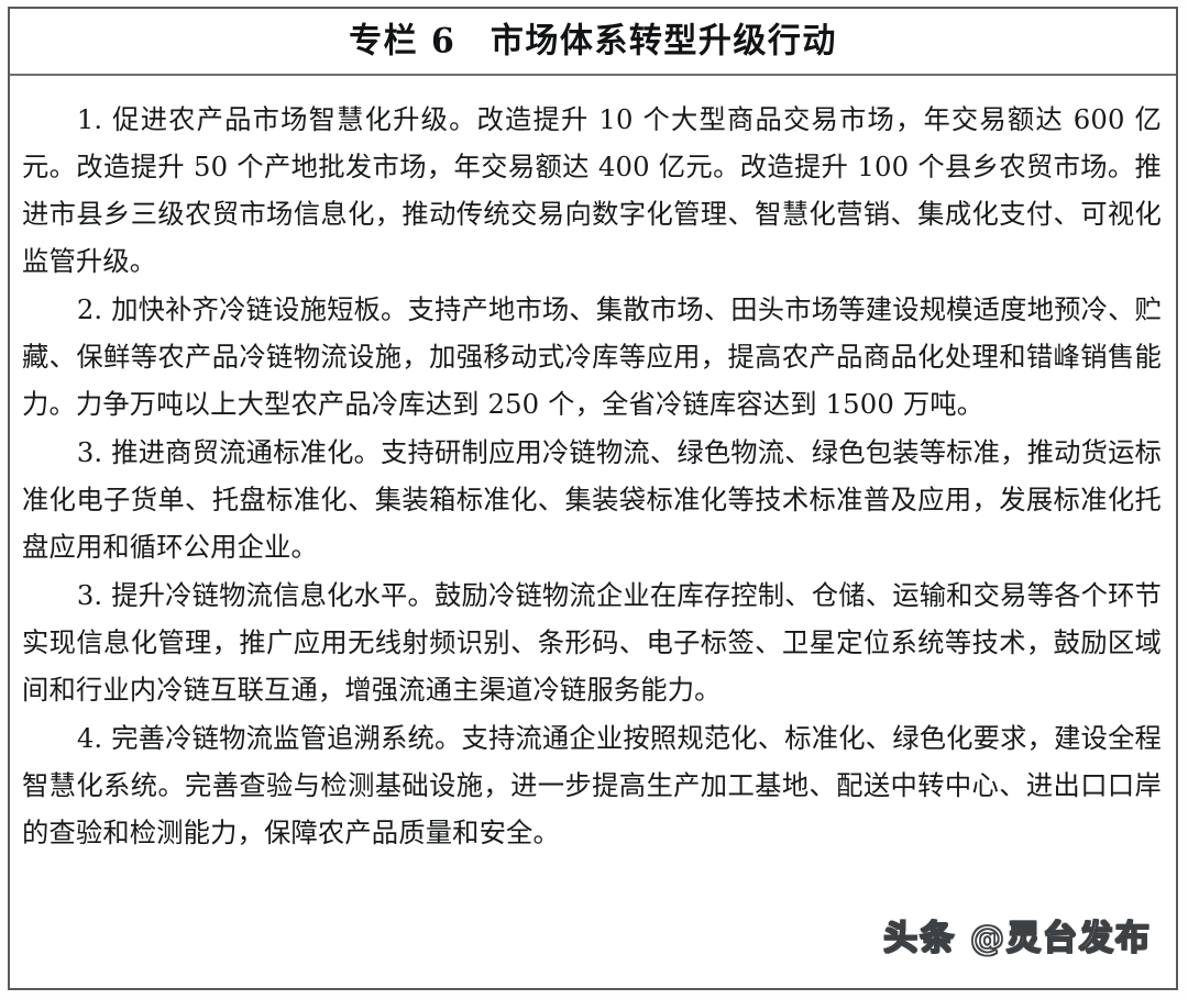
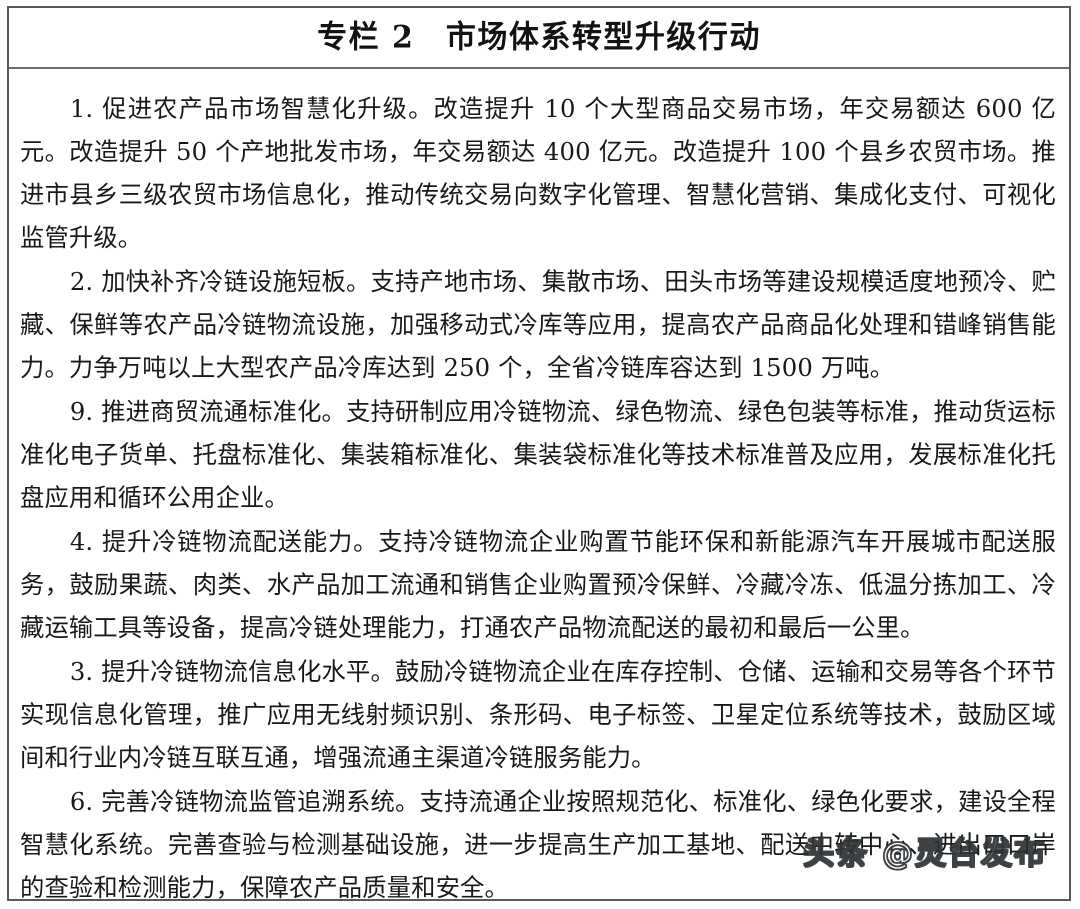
- 专栏 6 市场体系转型升级行动
+ 专栏 2 市场体系转型升级行动
  1. 促进农产品市场智慧化升级。改造提升 10 个大型商品交易市场，年交易额达 600 亿元。改造提升 50 个产地批发市场，年交易额达 400 亿元。改造提升 100 个县乡农贸市场。推进市县乡三级农贸市场信息化，推动传统交易向数字化管理、智慧化营销、集成化支付、可视化监管升级。
  2. 加快补齐冷链设施短板。支持产地市场、集散市场、田头市场等建设规模适度地预冷、贮藏、保鲜等农产品冷链物流设施，加强移动式冷库等应用，提高农产品商品化处理和错峰销售能力。力争万吨以上大型农产品冷库达到 250 个，全省冷链库容达到 1500 万吨。
- 3. 推进商贸流通标准化。支持研制应用冷链物流、绿色物流、绿色包装等标准，推动货运标准化电子货单、托盘标准化、集装箱标准化、集装袋标准化等技术标准普及应用，发展标准化托盘应用和循环公用企业。
+ 9. 推进商贸流通标准化。支持研制应用冷链物流、绿色物流、绿色包装等标准，推动货运标准化电子货单、托盘标准化、集装箱标准化、集装袋标准化等技术标准普及应用，发展标准化托盘应用和循环公用企业。
+ 4. 提升冷链物流配送能力。支持冷链物流企业购置节能环保和新能源汽车开展城市配送服务，鼓励果蔬、肉类、水产品加工流通和销售企业购置预冷保鲜、冷藏冷冻、低温分拣加工、冷藏运输工具等设备，提高冷链处理能力，打通农产品物流配送的最初和最后一公里。
  3. 提升冷链物流信息化水平。鼓励冷链物流企业在库存控制、仓储、运输和交易等各个环节实现信息化管理，推广应用无线射频识别、条形码、电子标签、卫星定位系统等技术，鼓励区域间和行业内冷链互联互通，增强流通主渠道冷链服务能力。
- 4. 完善冷链物流监管追溯系统。支持流通企业按照规范化、标准化、绿色化要求，建设全程智慧化系统。完善查验与检测基础设施，进一步提高生产加工基地、配送中转中心、进出口口岸的查验和检测能力，保障农产品质量和安全。
+ 6. 完善冷链物流监管追溯系统。支持流通企业按照规范化、标准化、绿色化要求，建设全程智慧化系统。完善查验与检测基础设施，进一步提高生产加工基地、配送中转中心、进出口口岸的查验和检测能力，保障农产品质量和安全。
  头条 @灵台发布
